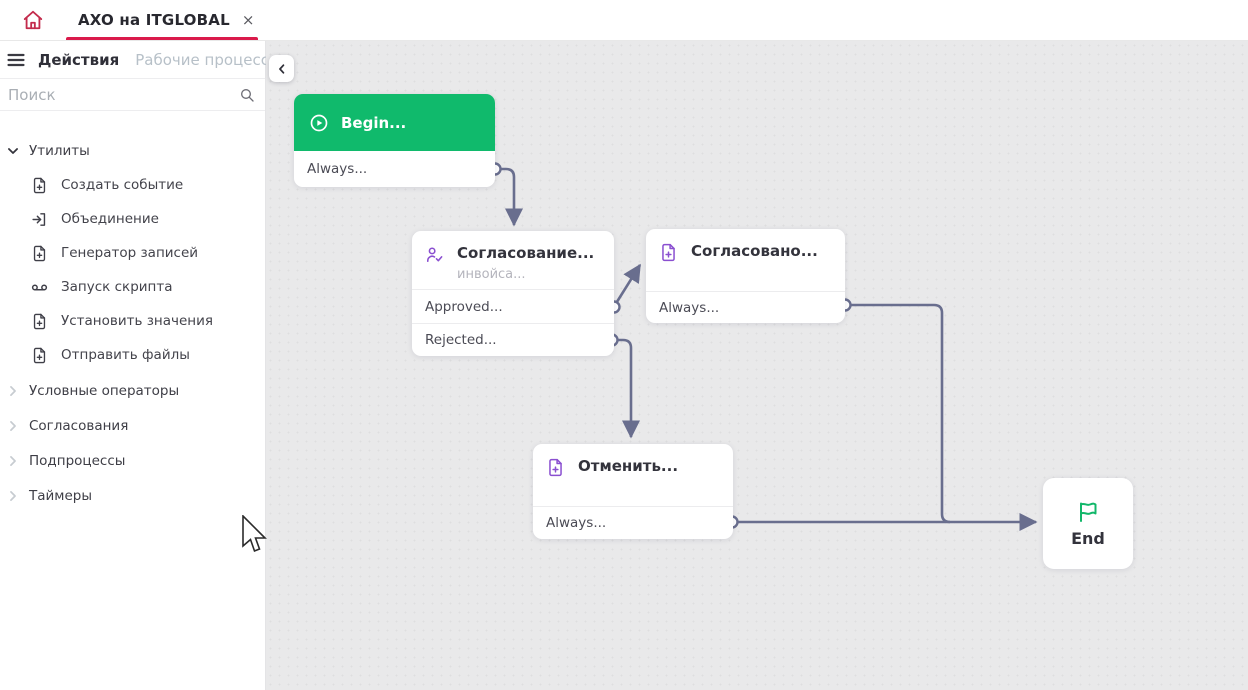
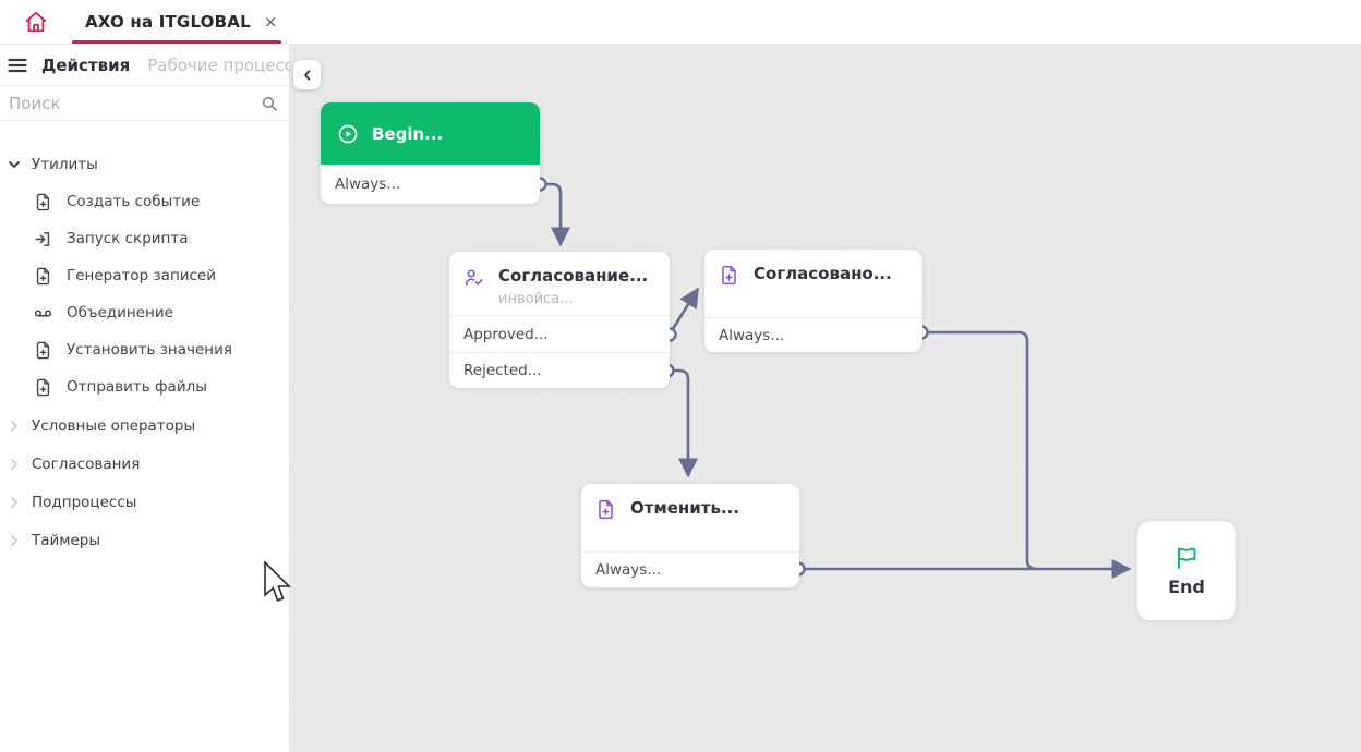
  AXO на ITGLOBAL
  ×
  Действия
  Рабочие процесс
  Поиск
  Утилиты
  Создать событие
- Объединение
+ Запуск скрипта
  Генератор записей
- Запуск скрипта
+ Объединение
  Установить значения
  Отправить файлы
  Условные операторы
  Согласования
  Подпроцессы
  Таймеры
  Begin...
  Always...
  Согласование...
  инвойса...
  Approved...
  Rejected...
  Согласовано...
  Always...
  Отменить...
  Always...
  End
